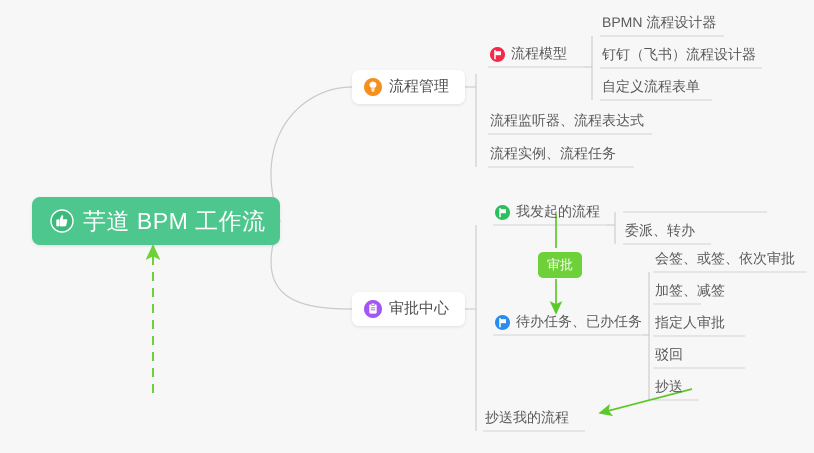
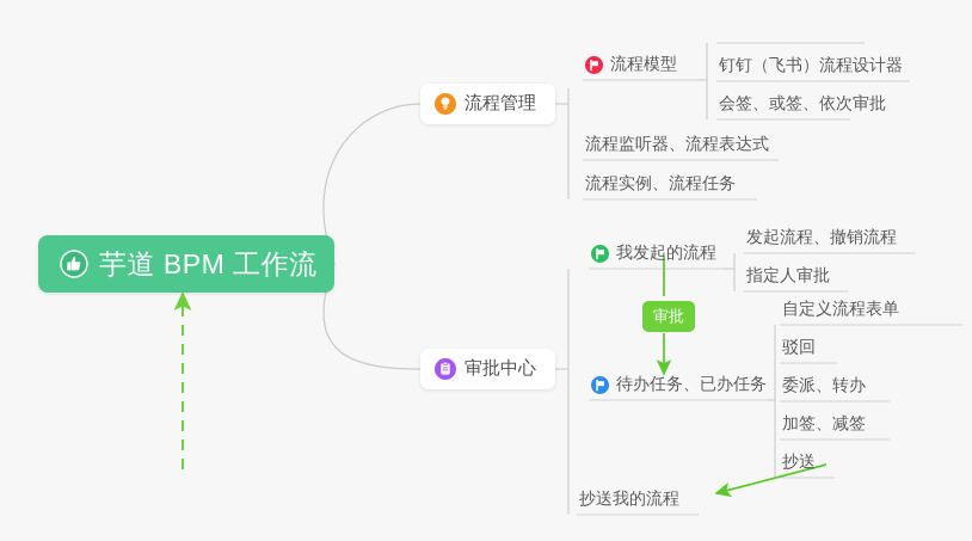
  芋道 BPM 工作流
  流程管理
  流程模型
- BPMN 流程设计器
  钉钉（飞书）流程设计器
- 自定义流程表单
+ 会签、或签、依次审批
  流程监听器、流程表达式
  流程实例、流程任务
  审批中心
  我发起的流程
+ 发起流程、撤销流程
- 委派、转办
+ 指定人审批
  待办任务、已办任务
- 会签、或签、依次审批
+ 自定义流程表单
- 加签、减签
+ 驳回
- 指定人审批
+ 委派、转办
- 驳回
+ 加签、减签
  抄送
  抄送我的流程
  审批
